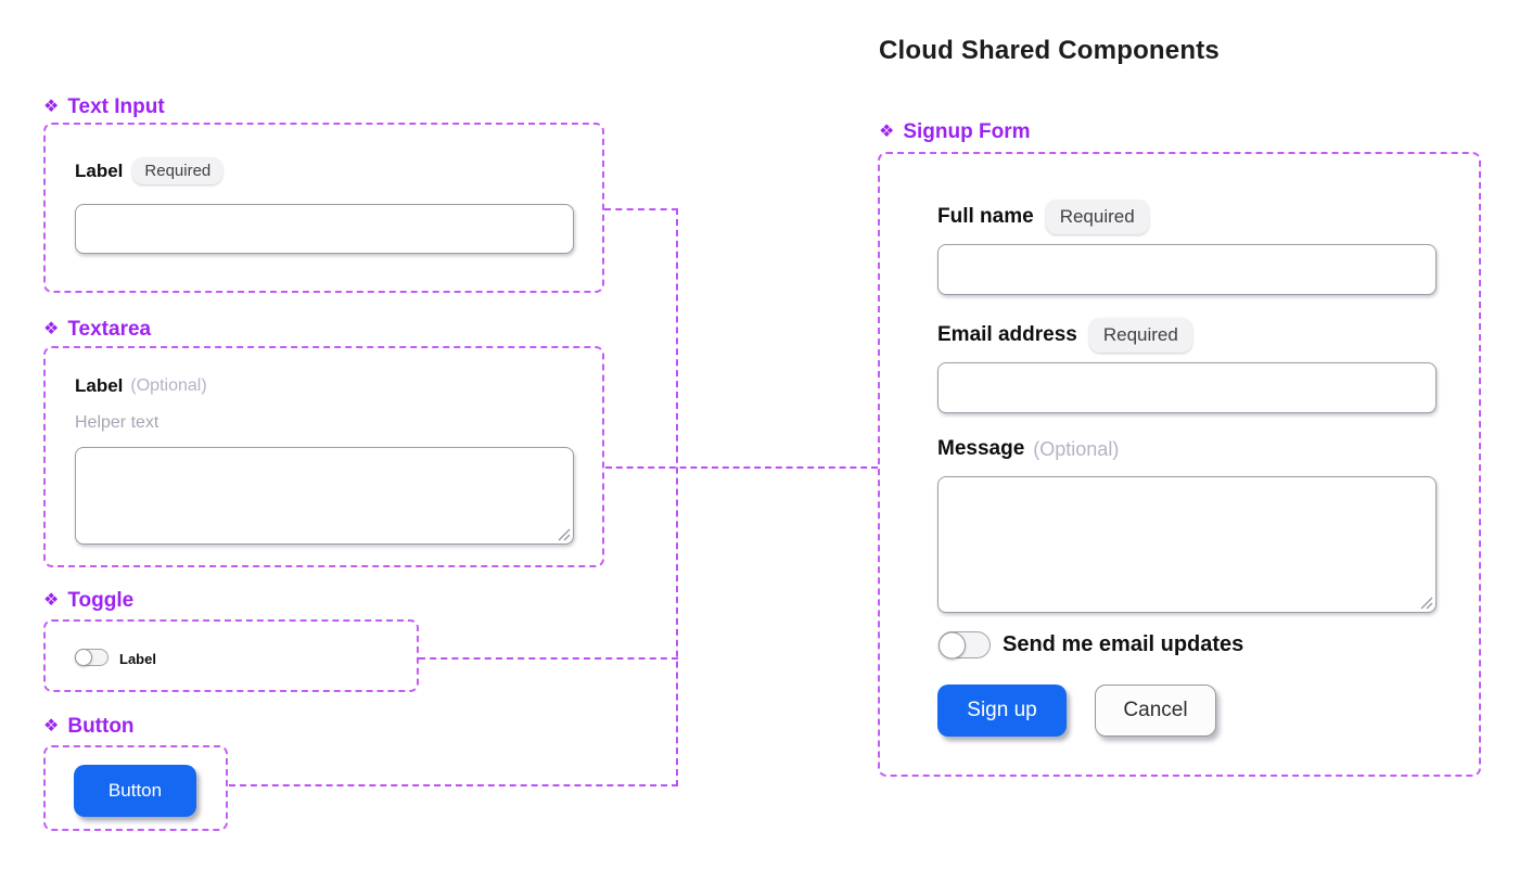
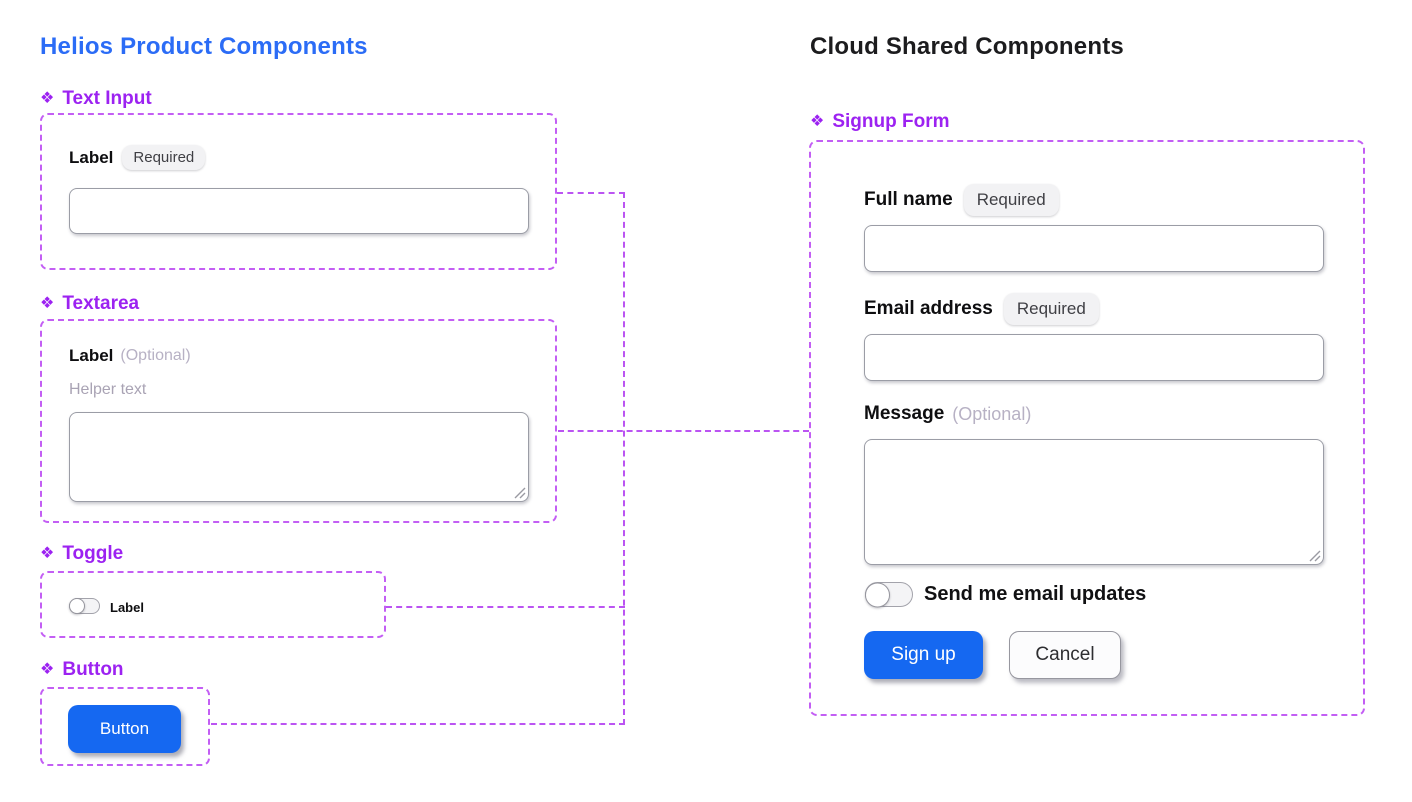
+ Helios Product Components
  ❖
  Text Input
  Label
  Required
  ❖
  Textarea
  Label
  (Optional)
  Helper text
  ❖
  Toggle
  Label
  ❖
  Button
  Button
  Cloud Shared Components
  ❖
  Signup Form
  Full name
  Required
  Email address
  Required
  Message
  (Optional)
  Send me email updates
  Sign up
  Cancel
